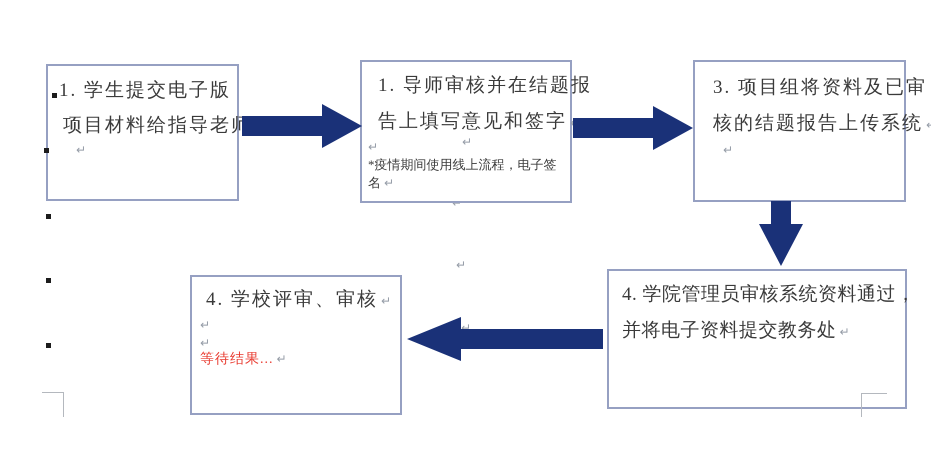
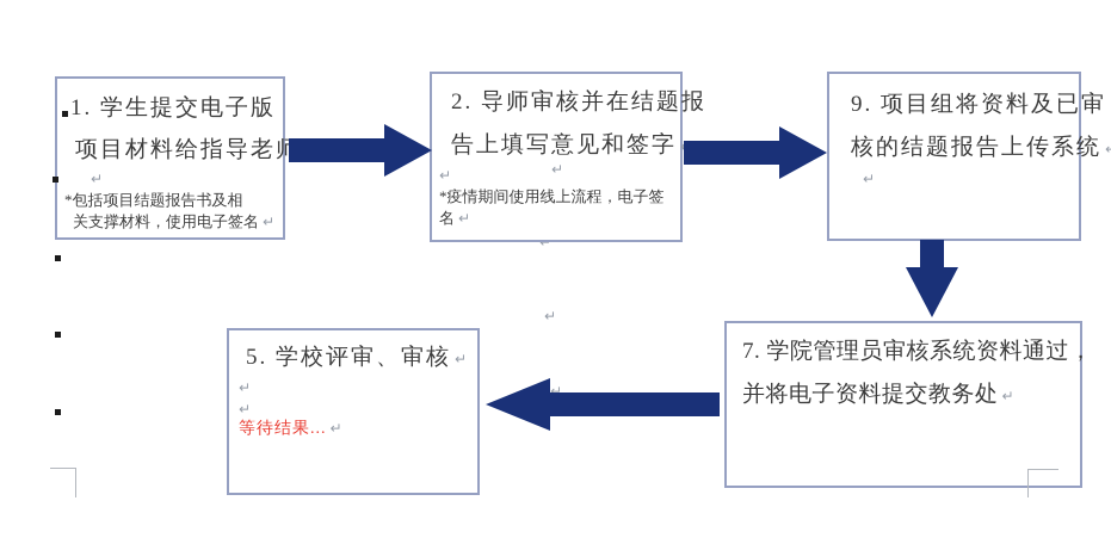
  ↵
  ↵
  ↵
  1. 学生提交电子版
  项目材料给指导老师
  ↵
+ *包括项目结题报告书及相
+ 关支撑材料，使用电子签名 ↵
- 1. 导师审核并在结题报
+ 2. 导师审核并在结题报
  告上填写意见和签字
  ↵
  ↵
  *疫情期间使用线上流程，电子签
  名 ↵
- 3. 项目组将资料及已审
+ 9. 项目组将资料及已审
  核的结题报告上传系统
  ↵
- 4. 学院管理员审核系统资料通过，
+ 7. 学院管理员审核系统资料通过，
  并将电子资料提交教务处 ↵
- 4. 学校评审、审核 ↵
+ 5. 学校评审、审核 ↵
  ↵
  ↵
  等待结果... ↵
